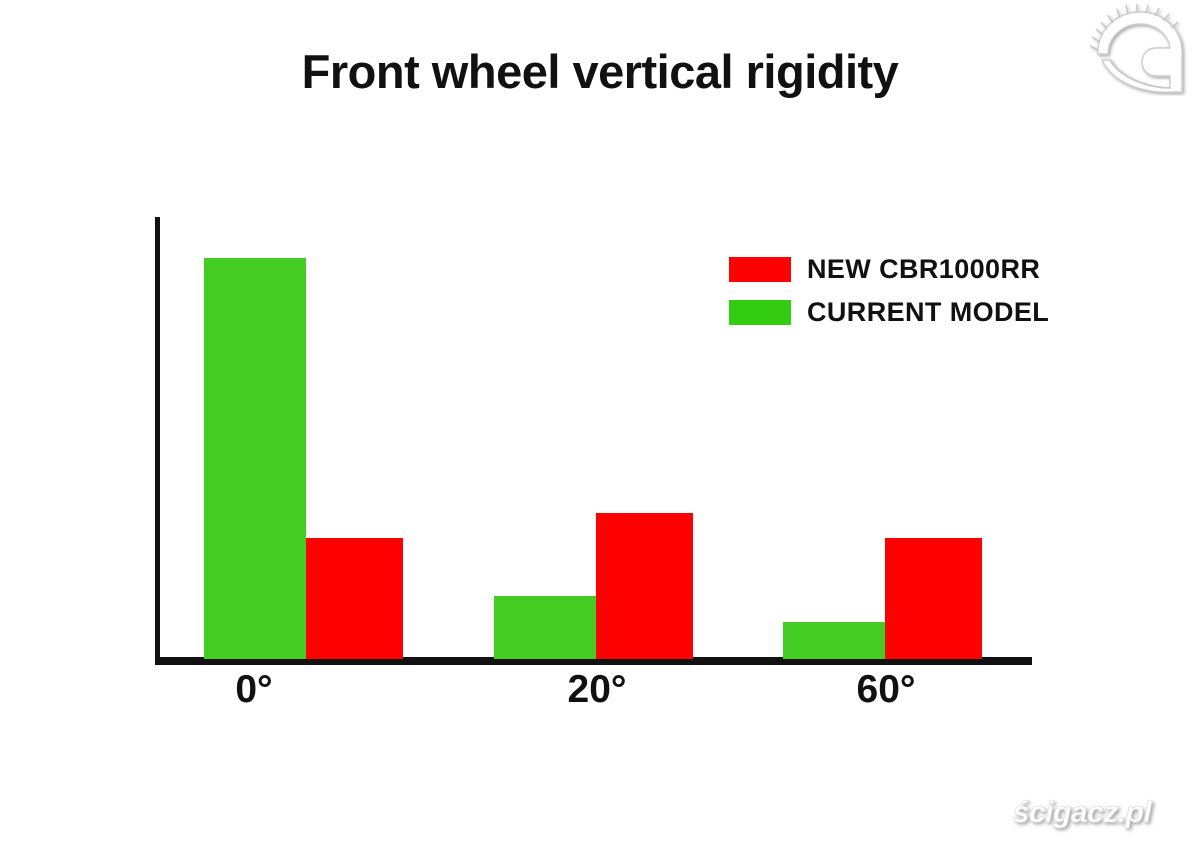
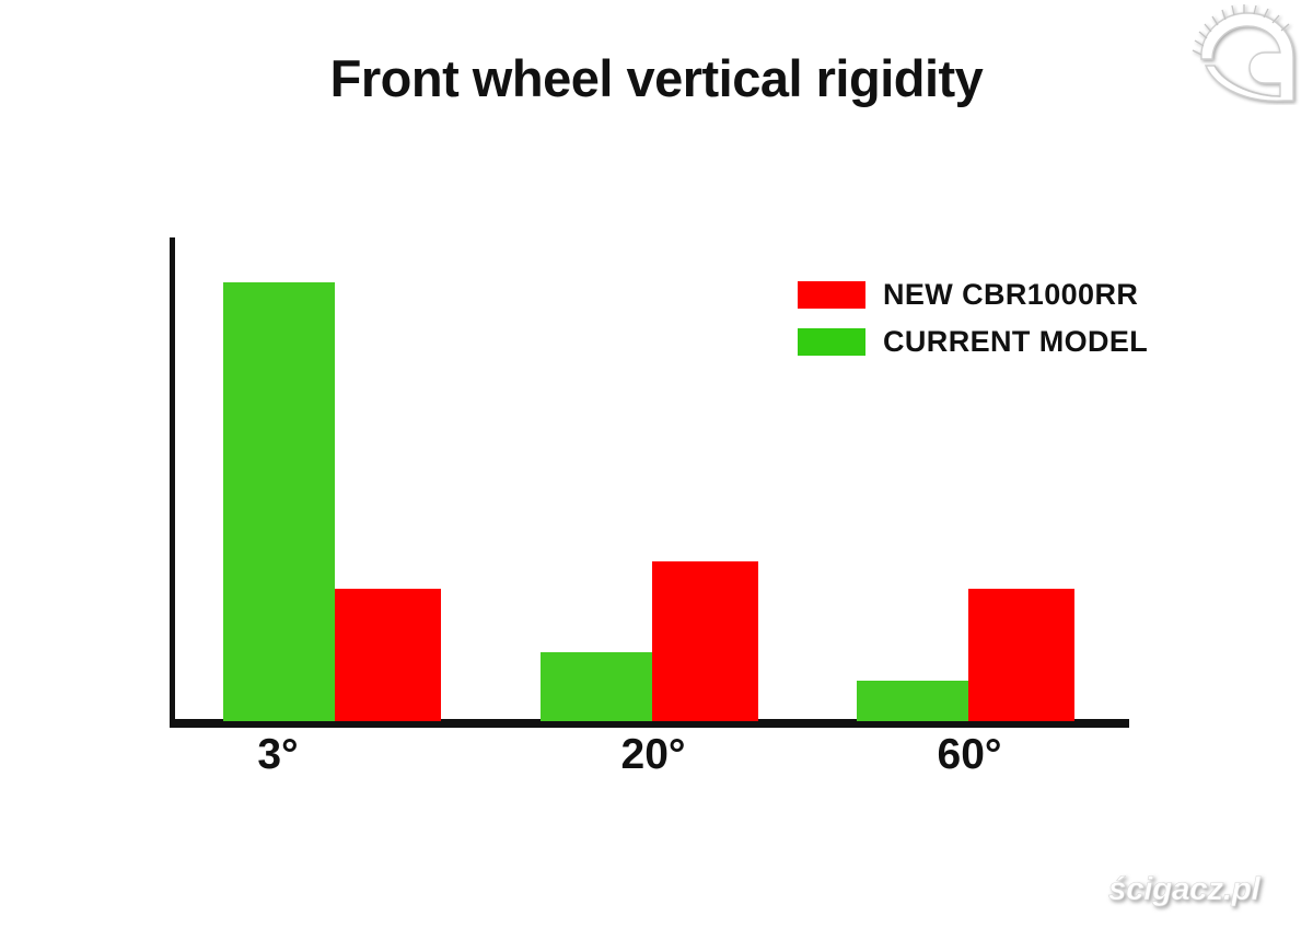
  Front wheel vertical rigidity
- 0°
+ 3°
  20°
  60°
  NEW CBR1000RR
  CURRENT MODEL
  ścigacz.pl
